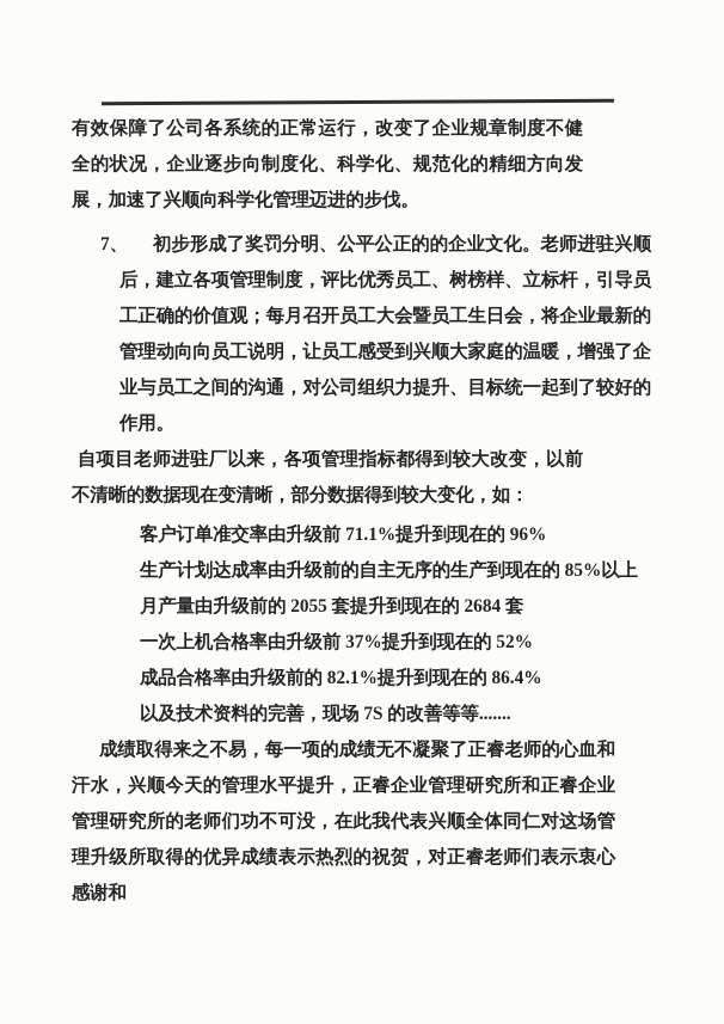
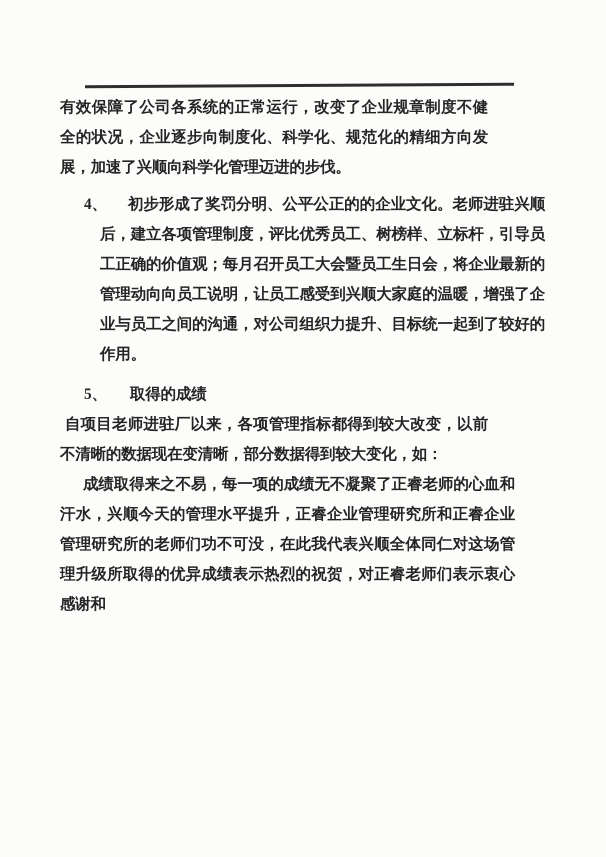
  有效保障了公司各系统的正常运行，改变了企业规章制度不健全的状况，企业逐步向制度化、科学化、规范化的精细方向发展，加速了兴顺向科学化管理迈进的步伐。
- 7、
+ 4、
  初步形成了奖罚分明、公平公正的的企业文化。老师进驻兴顺后，建立各项管理制度，评比优秀员工、树榜样、立标杆，引导员工正确的价值观；每月召开员工大会暨员工生日会，将企业最新的管理动向向员工说明，让员工感受到兴顺大家庭的温暖，增强了企业与员工之间的沟通，对公司组织力提升、目标统一起到了较好的作用。
+ 5、
+ 取得的成绩
  自项目老师进驻厂以来，各项管理指标都得到较大改变，以前不清晰的数据现在变清晰，部分数据得到较大变化，如：
- 客户订单准交率由升级前 71.1%提升到现在的 96%
- 生产计划达成率由升级前的自主无序的生产到现在的 85%以上
- 月产量由升级前的 2055 套提升到现在的 2684 套
- 一次上机合格率由升级前 37%提升到现在的 52%
- 成品合格率由升级前的 82.1%提升到现在的 86.4%
- 以及技术资料的完善，现场 7S 的改善等等.......
  成绩取得来之不易，每一项的成绩无不凝聚了正睿老师的心血和汗水，兴顺今天的管理水平提升，正睿企业管理研究所和正睿企业管理研究所的老师们功不可没，在此我代表兴顺全体同仁对这场管理升级所取得的优异成绩表示热烈的祝贺，对正睿老师们表示衷心感谢和
